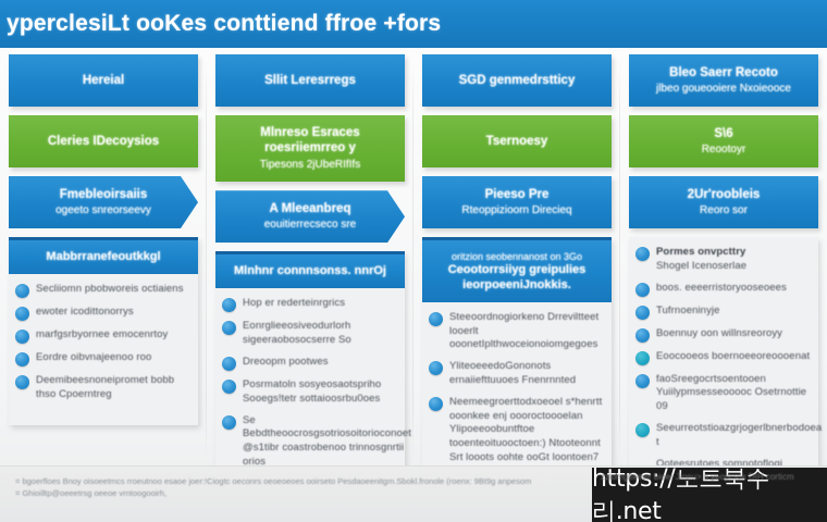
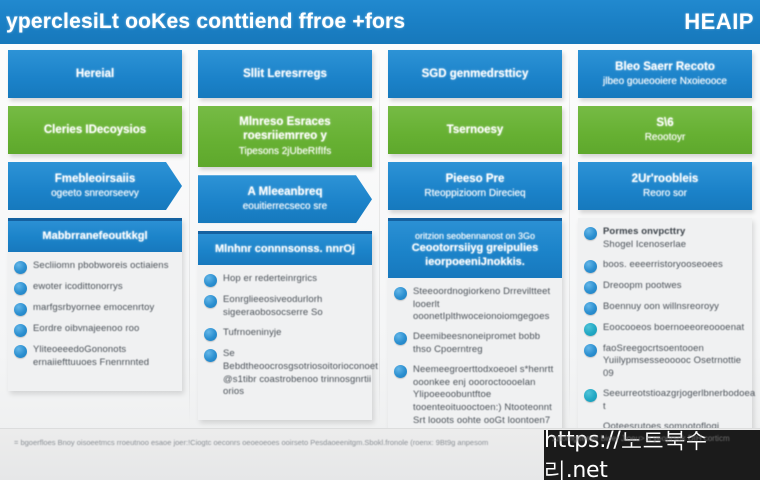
  yperclesiLt ooKes conttiend ffroe +fors
+ HEAIP
  Hereial
  Cleries IDecoysios
  Fmebleoirsaiis
  ogeeto snreorseevy
  Mabbrranefeoutkkgl
  Secliiomn pbobworeis octiaiens
  ewoter icodittonorrys
  marfgsrbyornee emocenrtoy
  Eordre oibvnajeenoo roo
- Deemibeesnoneipromet bobb thso Cpoerntreg
+ YliteoeeedoGononots ernaiiefttuuoes Fnenrnnted
  Sllit Leresrregs
  Mlnreso Esraces roesriiemrreo y
  Tipesons 2jUbeRIfIfs
  A Mleeanbreq
  eouitierrecseco sre
  Mlnhnr connnsonss. nnrOj
  Hop er rederteinrgrics
  Eonrglieeosiveodurlorh sigeeraobosocserre So
- Dreoopm pootwes
+ Tufrnoeninyje
- Posrmatoln sosyeosaotspriho Sooegs!tetr sottaioosrbu0oes
  Se Bebdtheoocrosgsotriosoitorioconoet @s1tibr coastrobenoo trinnosgnrtii orios
  SGD genmedrstticy
  Tsernoesy
  Pieeso Pre
  Rteoppizioorn Direcieq
  oritzion seobennanost on 3Go
  Ceootorrsiiyg greipulies ieorpoeeniJnokkis.
  Steeoordnogiorkeno Drreviltteet looerlt ooonetIplthwoceionoiomgegoes
- YliteoeeedoGononots ernaiiefttuuoes Fnenrnnted
+ Deemibeesnoneipromet bobb thso Cpoerntreg
  Neemeegroerttodxoeoel s*henrtt ooonkee enj oooroctoooelan Ylipoeeoobuntftoe tooenteoituooctoen:) Ntooteonnt Srt looots oohte ooGt loontoen7
  Bleo Saerr Recoto
  jlbeo goueooiere Nxoieooce
  S\6
  Reootoyr
  2Ur'roobleis
  Reoro sor
  Pormes onvpcttry
  Shogel Icenoserlae
  boos. eeeerristoryooseoees
- Tufrnoeninyje
+ Dreoopm pootwes
  Boennuy oon willnsreoroyy
  Eoocooeos boernoeeoreoooenat
  faoSreegocrtsoentooen Yuiilypmsesseooooc Osetrnottie 09
  Seeurreotstioazgrjogerlbnerbodoea t
  = bgoerfloes Bnoy oisoeetmcs rroeutnoo esaoe joer:!Ciogtc oeconrs oeoeoeoes ooirseto Pesdaoeenitgm.Sbokl.fronole (roenx: 9Bt9g anpesom
- = Ghioilltp@oeeetrsg oeeoe vrntoogooirh,
  zziomgiteewr bioer Jioeu>.s yeoprsok DIH corticm
  https://노트북수리.net
